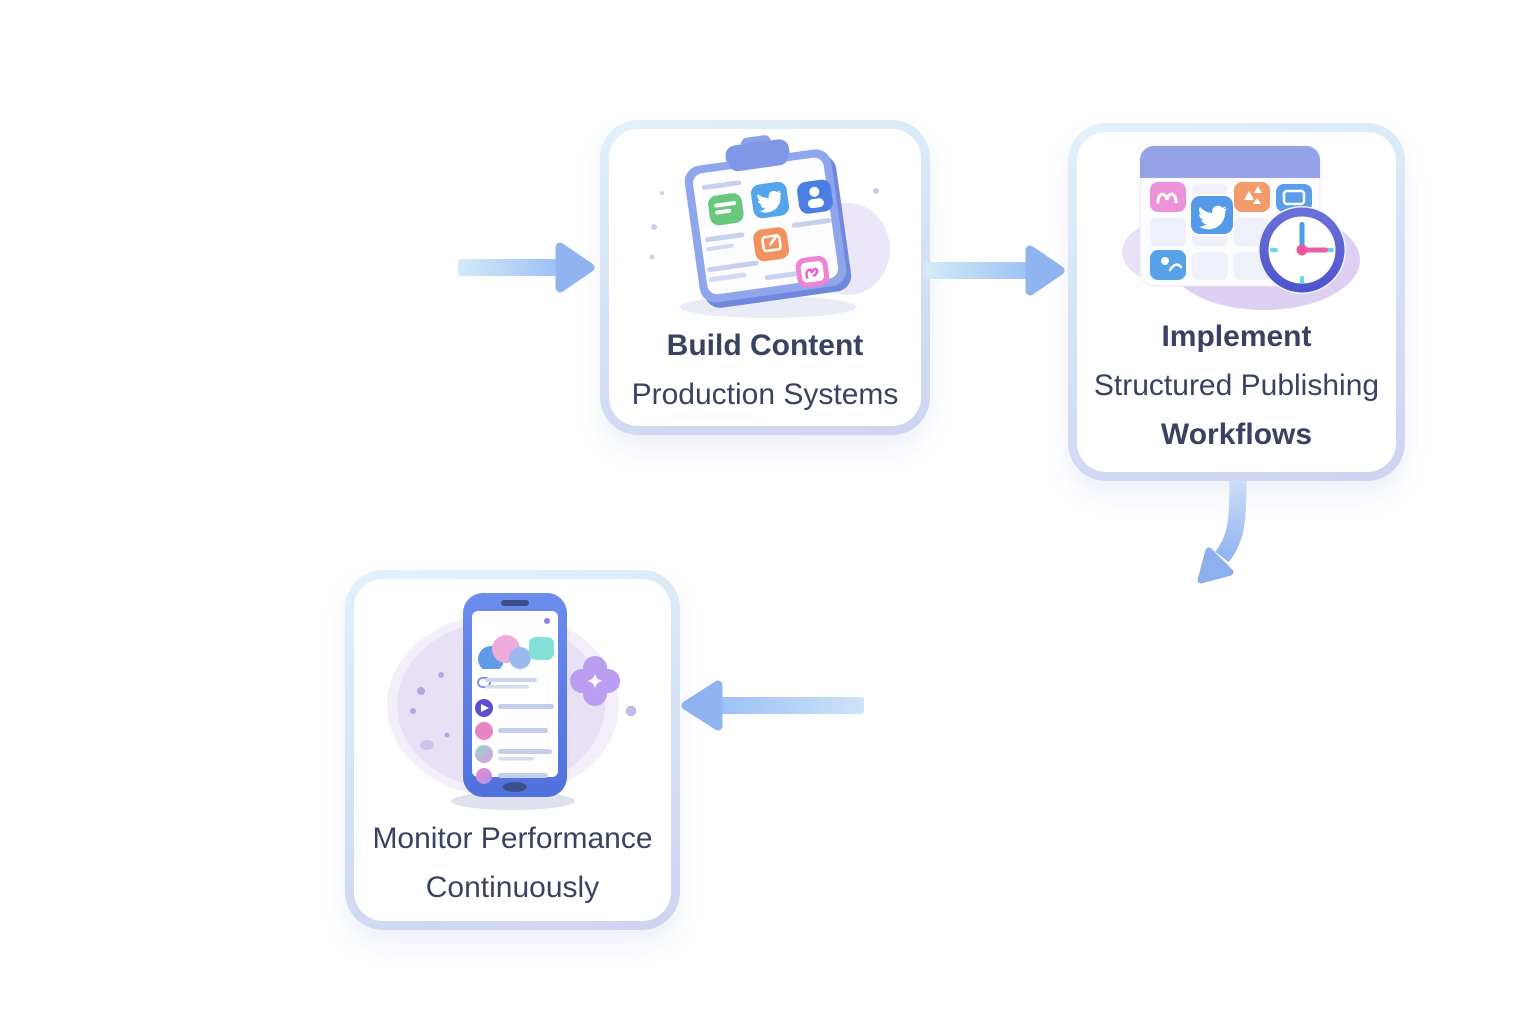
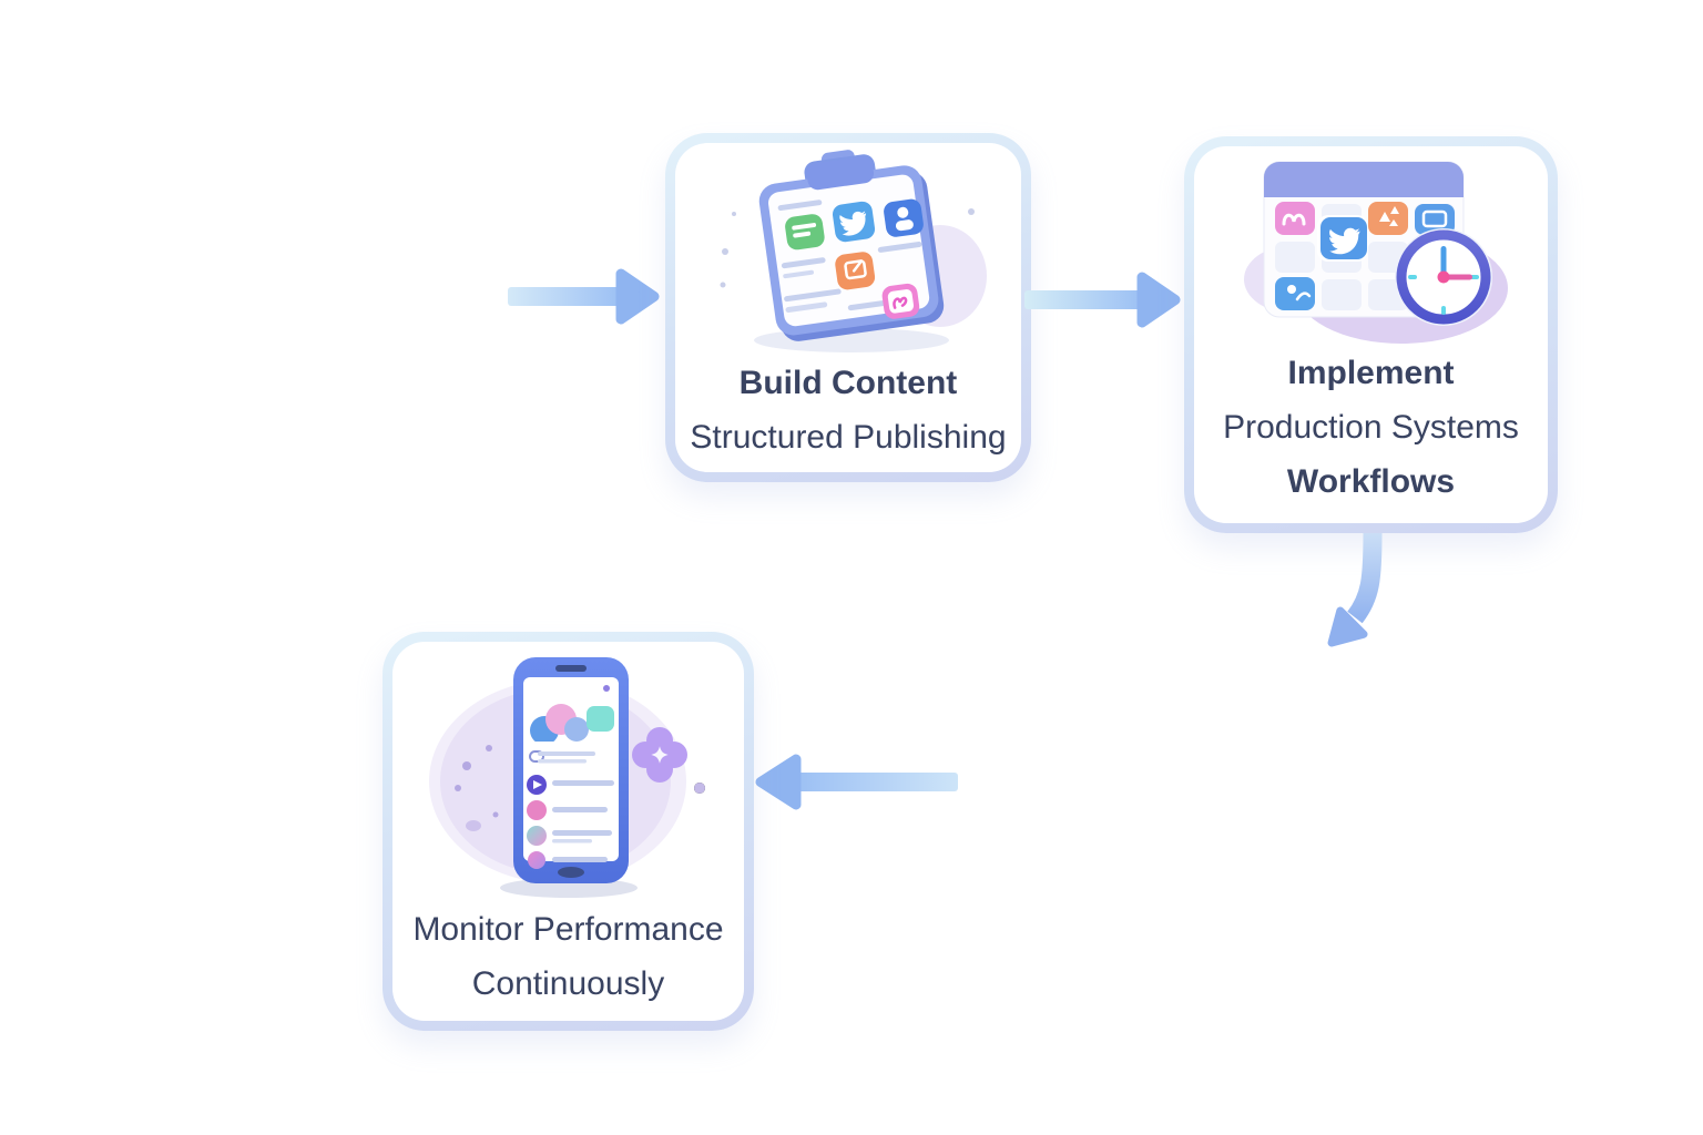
  Build Content
- Production Systems
+ Structured Publishing
  Implement
- Structured Publishing
+ Production Systems
  Workflows
  Monitor Performance
  Continuously
